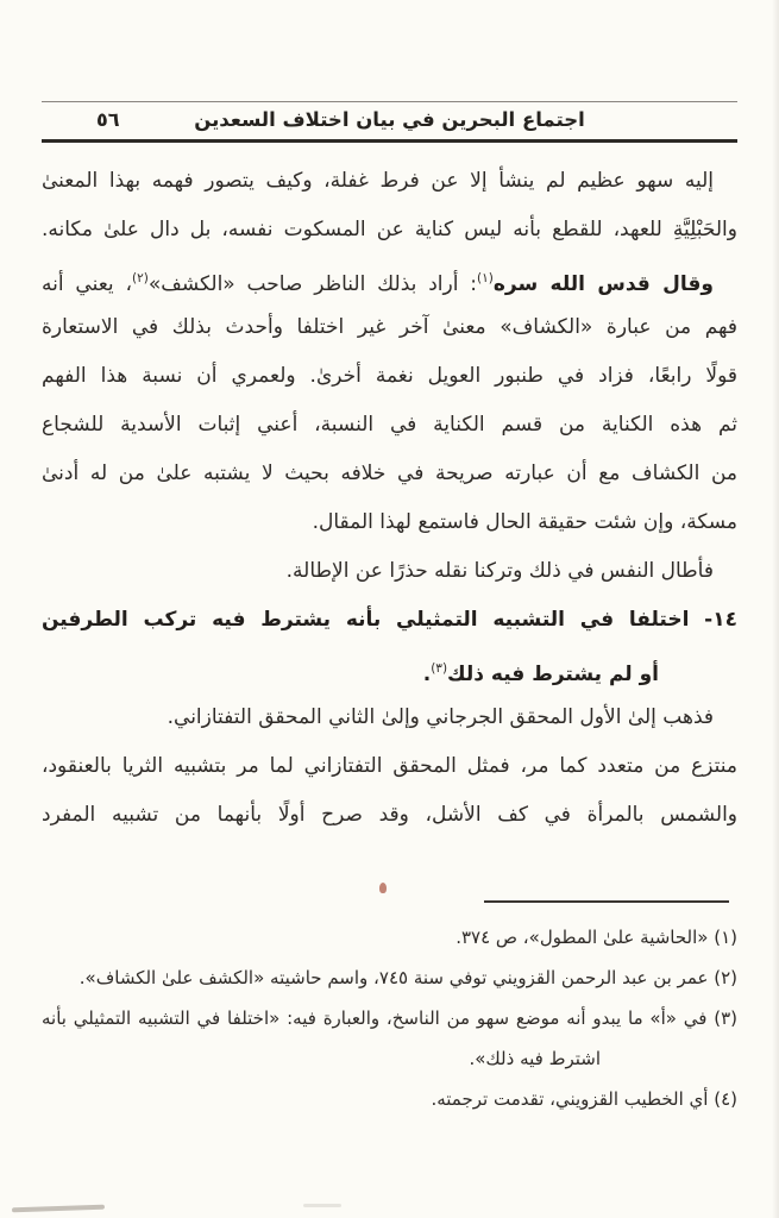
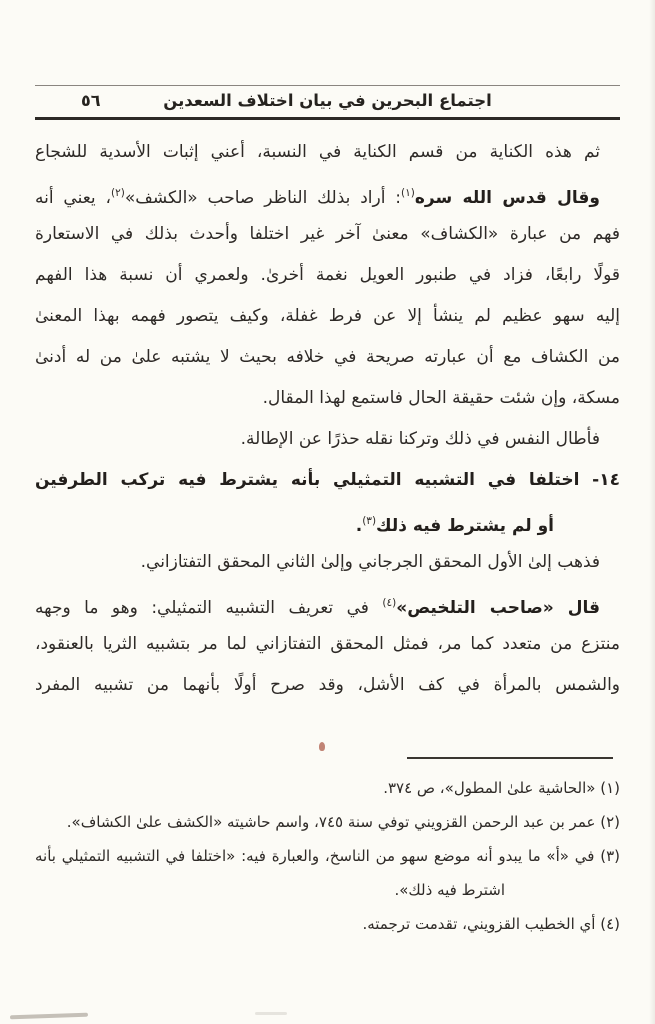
  اجتماع البحرين في بيان اختلاف السعدين
  ٥٦
- إليه سهو عظيم لم ينشأ إلا عن فرط غفلة، وكيف يتصور فهمه بهذا المعنىٰ
+ ثم هذه الكناية من قسم الكناية في النسبة، أعني إثبات الأسدية للشجاع
- والحَبْلِيَّةِ للعهد، للقطع بأنه ليس كناية عن المسكوت نفسه، بل دال علىٰ مكانه.
  وقال قدس الله سره(١): أراد بذلك الناظر صاحب «الكشف»(٢)، يعني أنه
  فهم من عبارة «الكشاف» معنىٰ آخر غير اختلفا وأحدث بذلك في الاستعارة
  قولًا رابعًا، فزاد في طنبور العويل نغمة أخرىٰ. ولعمري أن نسبة هذا الفهم
- ثم هذه الكناية من قسم الكناية في النسبة، أعني إثبات الأسدية للشجاع
+ إليه سهو عظيم لم ينشأ إلا عن فرط غفلة، وكيف يتصور فهمه بهذا المعنىٰ
  من الكشاف مع أن عبارته صريحة في خلافه بحيث لا يشتبه علىٰ من له أدنىٰ
  مسكة، وإن شئت حقيقة الحال فاستمع لهذا المقال.
  فأطال النفس في ذلك وتركنا نقله حذرًا عن الإطالة.
  ١٤- اختلفا في التشبيه التمثيلي بأنه يشترط فيه تركب الطرفين
  أو لم يشترط فيه ذلك(٣).
  فذهب إلىٰ الأول المحقق الجرجاني وإلىٰ الثاني المحقق التفتازاني.
+ قال «صاحب التلخيص»(٤) في تعريف التشبيه التمثيلي: وهو ما وجهه
  منتزع من متعدد كما مر، فمثل المحقق التفتازاني لما مر بتشبيه الثريا بالعنقود،
  والشمس بالمرأة في كف الأشل، وقد صرح أولًا بأنهما من تشبيه المفرد
  (١) «الحاشية علىٰ المطول»، ص ٣٧٤.
  (٢) عمر بن عبد الرحمن القزويني توفي سنة ٧٤٥، واسم حاشيته «الكشف علىٰ الكشاف».
  (٣) في «أ» ما يبدو أنه موضع سهو من الناسخ، والعبارة فيه: «اختلفا في التشبيه التمثيلي بأنه
  اشترط فيه ذلك».
  (٤) أي الخطيب القزويني، تقدمت ترجمته.
